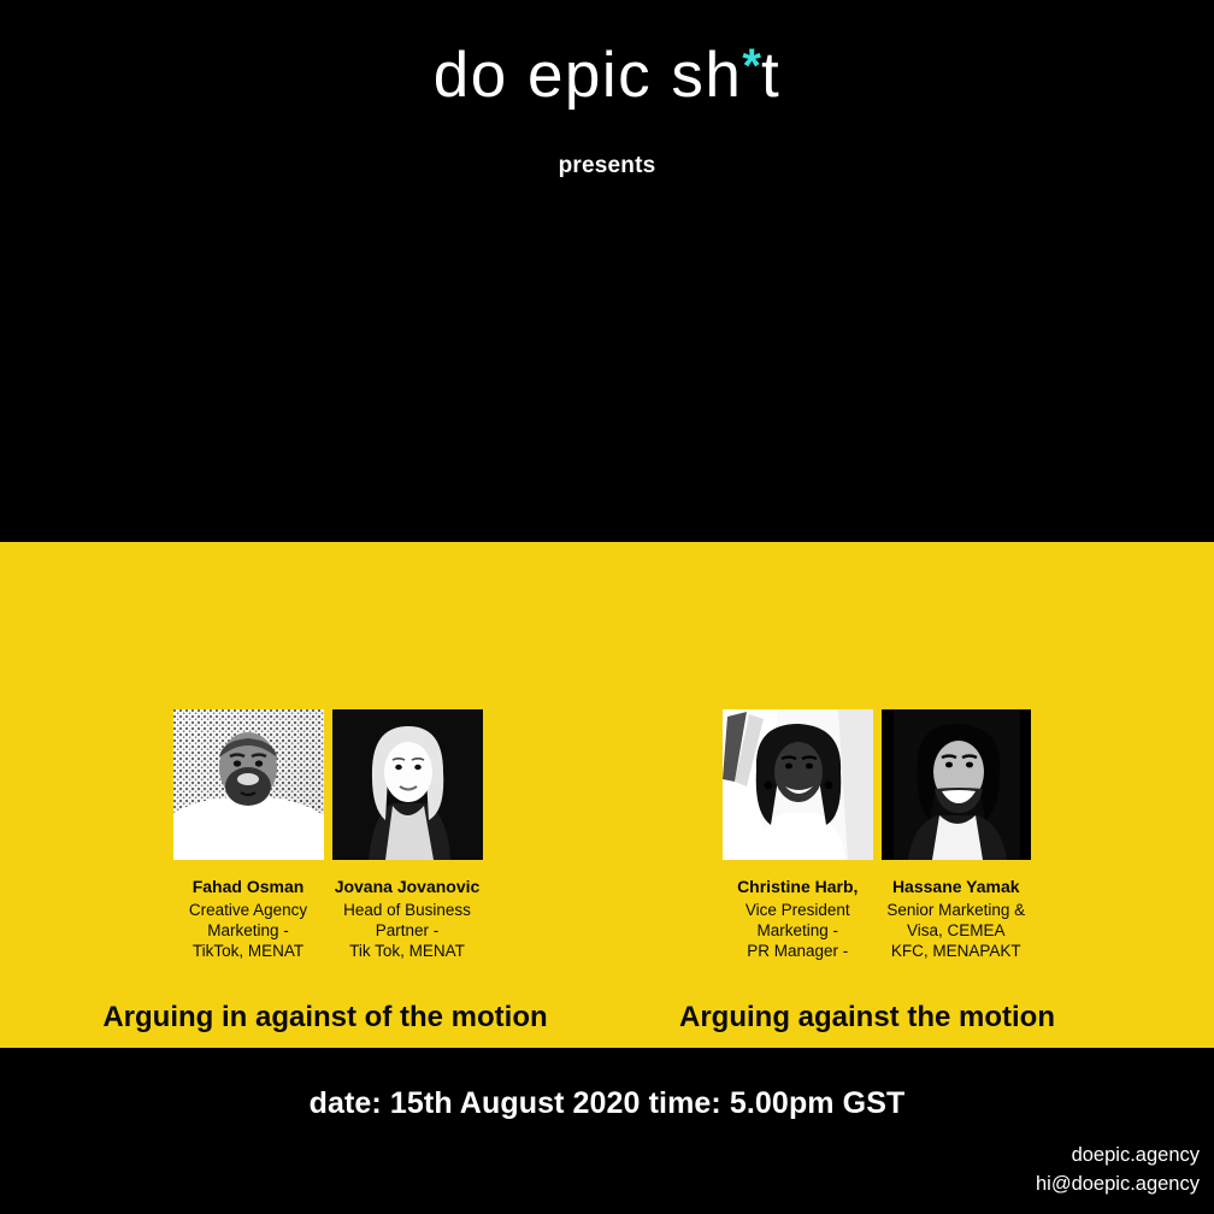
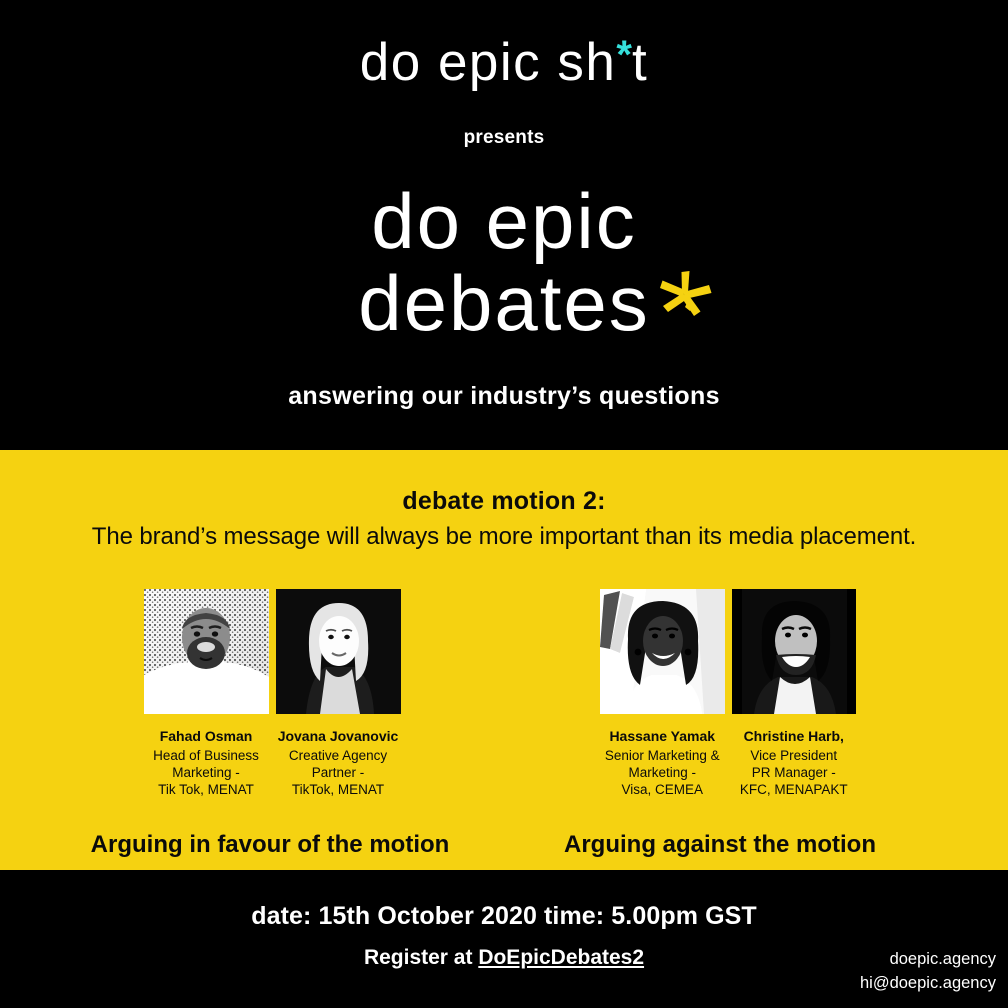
  do epic sh*t
  presents
+ do epic
+ debates
+ answering our industry’s questions
+ debate motion 2:
+ The brand’s message will always be more important than its media placement.
  Fahad Osman
- Creative Agency
+ Head of Business
  Marketing -
- TikTok, MENAT
+ Tik Tok, MENAT
  Jovana Jovanovic
- Head of Business
+ Creative Agency
  Partner -
- Tik Tok, MENAT
+ TikTok, MENAT
- Christine Harb,
+ Hassane Yamak
- Vice President
+ Senior Marketing &
  Marketing -
- PR Manager -
+ Visa, CEMEA
- Hassane Yamak
+ Christine Harb,
- Senior Marketing &
+ Vice President
- Visa, CEMEA
+ PR Manager -
  KFC, MENAPAKT
- Arguing in against of the motion
+ Arguing in favour of the motion
  Arguing against the motion
- date: 15th August 2020 time: 5.00pm GST
+ date: 15th October 2020 time: 5.00pm GST
+ Register at DoEpicDebates2
  doepic.agency
  hi@doepic.agency
